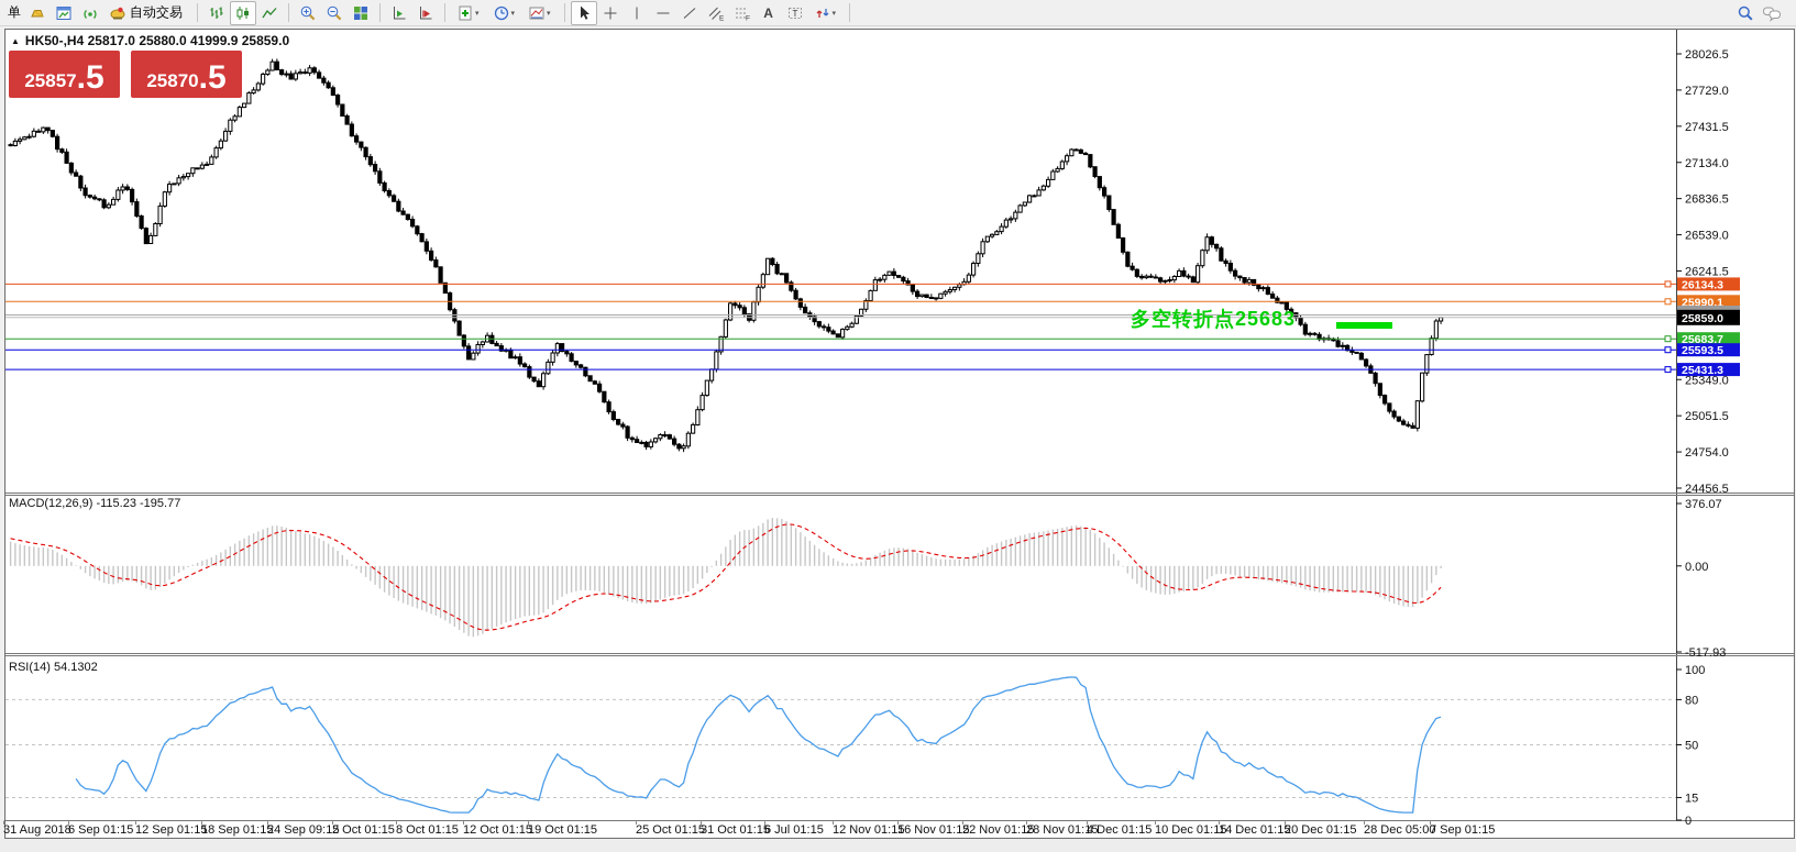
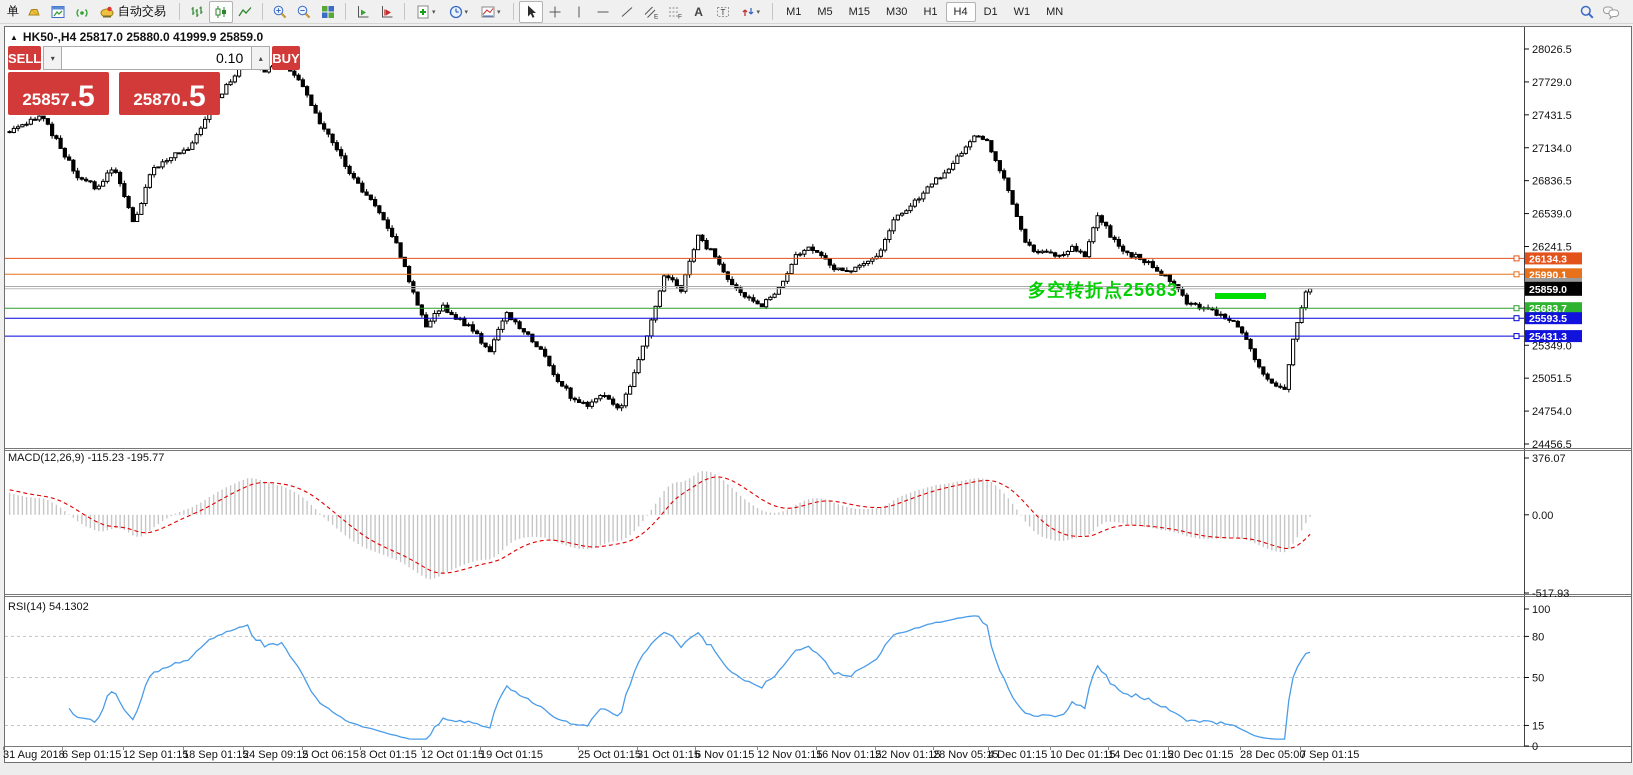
  单
  自动交易
  A
  T
+ M1
+ M5
+ M15
+ M30
+ H1
+ H4
+ D1
+ W1
+ MN
  28026.5
  27729.0
  27431.5
  27134.0
  26836.5
  26539.0
  26241.5
  25349.0
  25051.5
  24754.0
  24456.5
  376.07
  0.00
  -517.93
  100
  80
  50
  15
  0
  26134.3
  25990.1
  25683.7
  25593.5
  25431.3
  25859.0
  31 Aug 2018
  6 Sep 01:15
  12 Sep 01:15
  18 Sep 01:15
  24 Sep 09:15
- 2 Oct 01:15
+ 2 Oct 06:15
  8 Oct 01:15
  12 Oct 01:15
  19 Oct 01:15
  25 Oct 01:15
  31 Oct 01:15
- 6 Jul 01:15
+ 6 Nov 01:15
  12 Nov 01:15
  16 Nov 01:15
  22 Nov 01:15
- 28 Nov 01:15
+ 28 Nov 05:15
  4 Dec 01:15
  10 Dec 01:15
  14 Dec 01:15
  20 Dec 01:15
  28 Dec 05:00
  7 Sep 01:15
  ▲
  HK50-,H4 25817.0 25880.0 41999.9 25859.0
+ SELL
+ ▾
+ 0.10
+ ▴
+ BUY
  25857
  .5
  25870
  .5
  MACD(12,26,9) -115.23 -195.77
  RSI(14) 54.1302
  多空转折点25683
